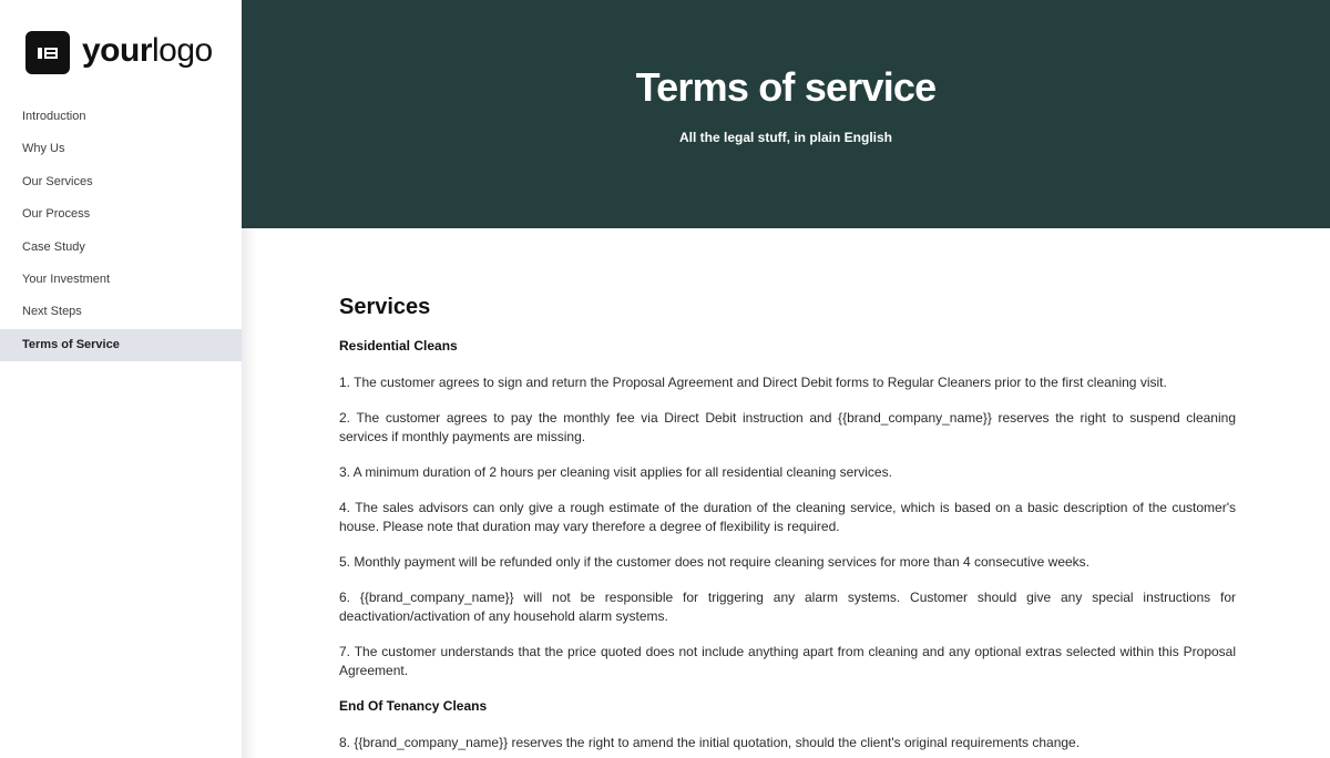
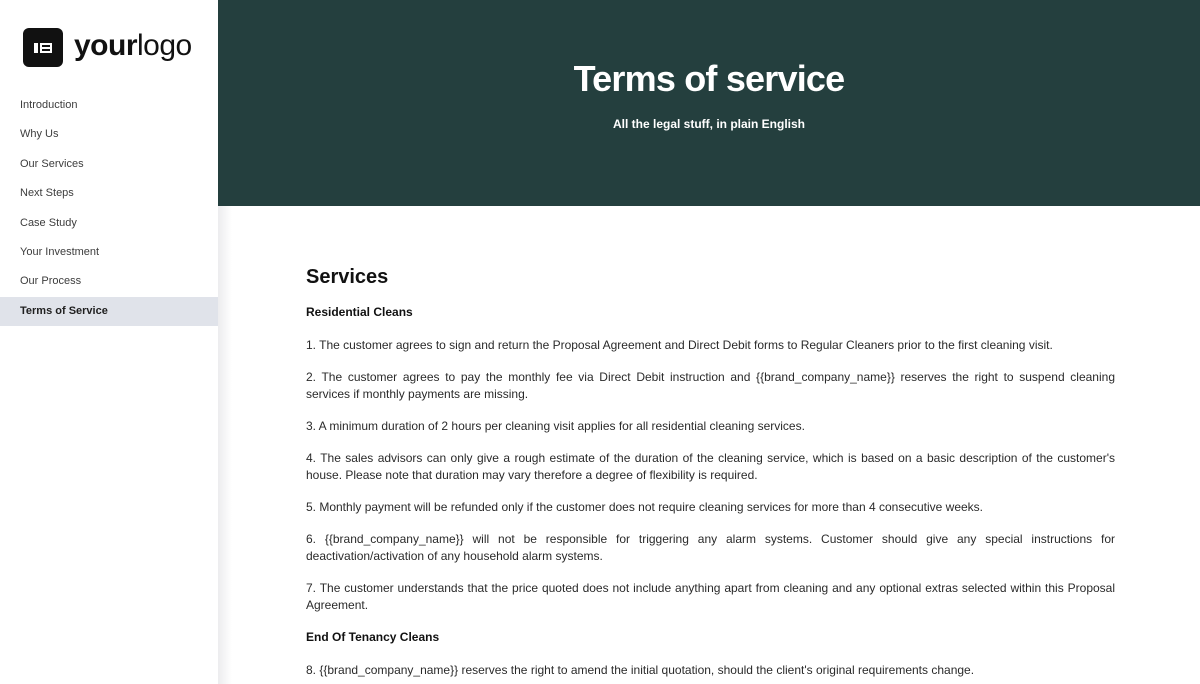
  yourlogo
  Introduction
  Why Us
  Our Services
- Our Process
+ Next Steps
  Case Study
  Your Investment
- Next Steps
+ Our Process
  Terms of Service
  Terms of service
  All the legal stuff, in plain English
  Services
  Residential Cleans
  1. The customer agrees to sign and return the Proposal Agreement and Direct Debit forms to Regular Cleaners prior to the first cleaning visit.
  2. The customer agrees to pay the monthly fee via Direct Debit instruction and {{brand_company_name}} reserves the right to suspend cleaning services if monthly payments are missing.
  3. A minimum duration of 2 hours per cleaning visit applies for all residential cleaning services.
  4. The sales advisors can only give a rough estimate of the duration of the cleaning service, which is based on a basic description of the customer's house. Please note that duration may vary therefore a degree of flexibility is required.
  5. Monthly payment will be refunded only if the customer does not require cleaning services for more than 4 consecutive weeks.
  6. {{brand_company_name}} will not be responsible for triggering any alarm systems. Customer should give any special instructions for deactivation/activation of any household alarm systems.
  7. The customer understands that the price quoted does not include anything apart from cleaning and any optional extras selected within this Proposal Agreement.
  End Of Tenancy Cleans
  8. {{brand_company_name}} reserves the right to amend the initial quotation, should the client's original requirements change.
